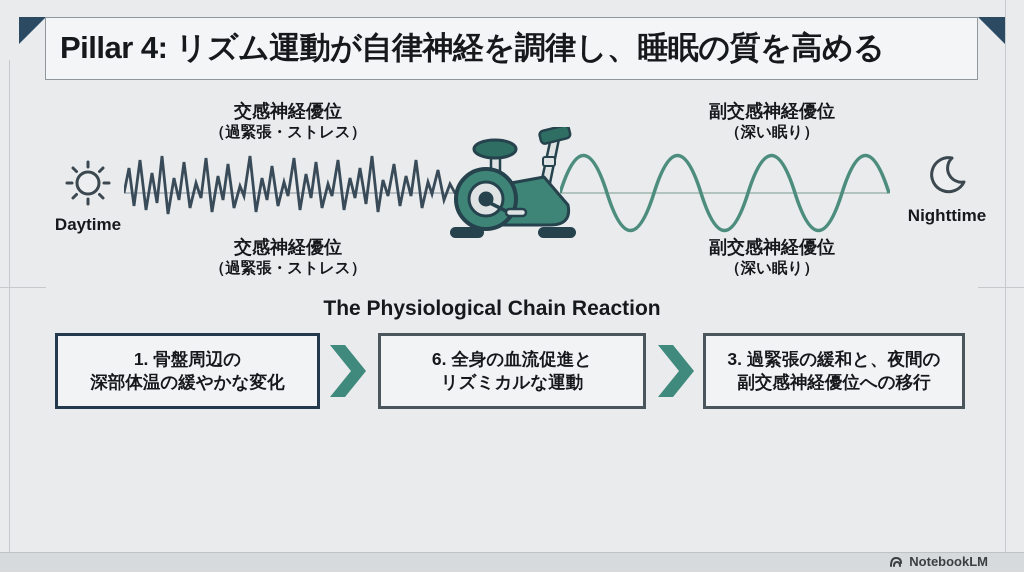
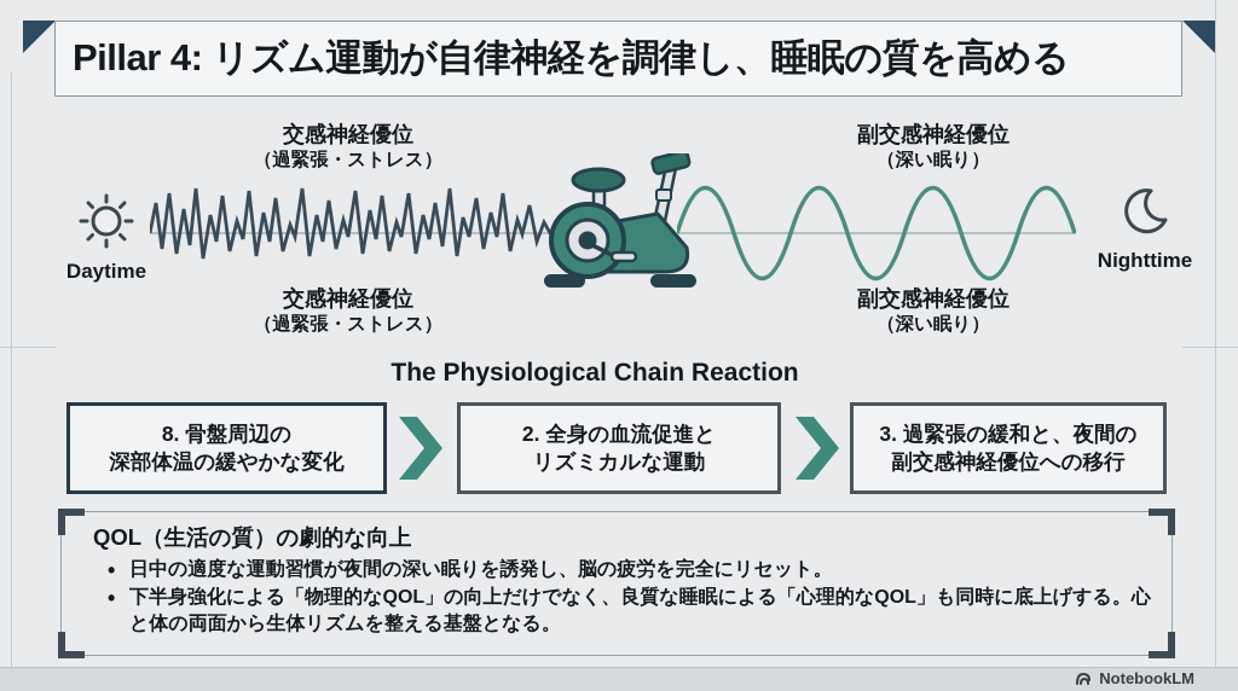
  Pillar 4: リズム運動が自律神経を調律し、睡眠の質を高める
  交感神経優位
  （過緊張・ストレス）
  副交感神経優位
  （深い眠り）
  交感神経優位
  （過緊張・ストレス）
  副交感神経優位
  （深い眠り）
  Daytime
  Nighttime
  The Physiological Chain Reaction
- 1. 骨盤周辺の
+ 8. 骨盤周辺の
  深部体温の緩やかな変化
- 6. 全身の血流促進と
+ 2. 全身の血流促進と
  リズミカルな運動
  3. 過緊張の緩和と、夜間の
  副交感神経優位への移行
+ QOL（生活の質）の劇的な向上
+ 日中の適度な運動習慣が夜間の深い眠りを誘発し、脳の疲労を完全にリセット。
+ 下半身強化による「物理的なQOL」の向上だけでなく、良質な睡眠による「心理的なQOL」も同時に底上げする。心と体の両面から生体リズムを整える基盤となる。
  NotebookLM
